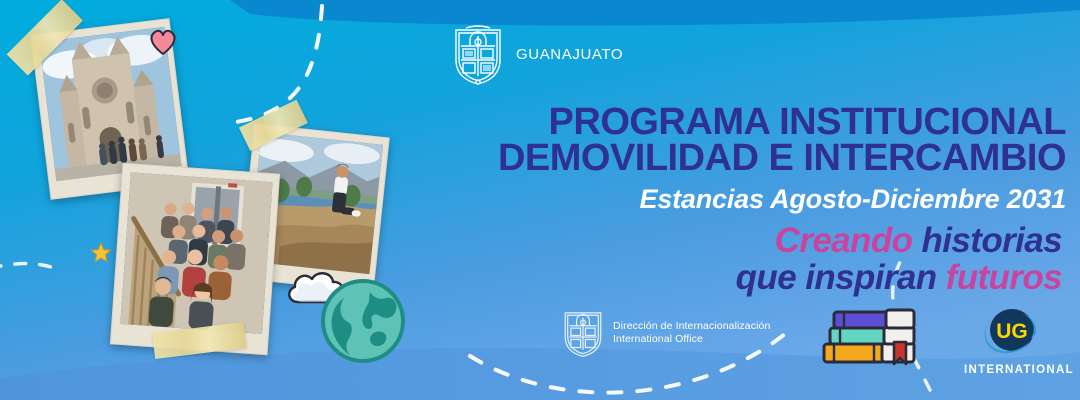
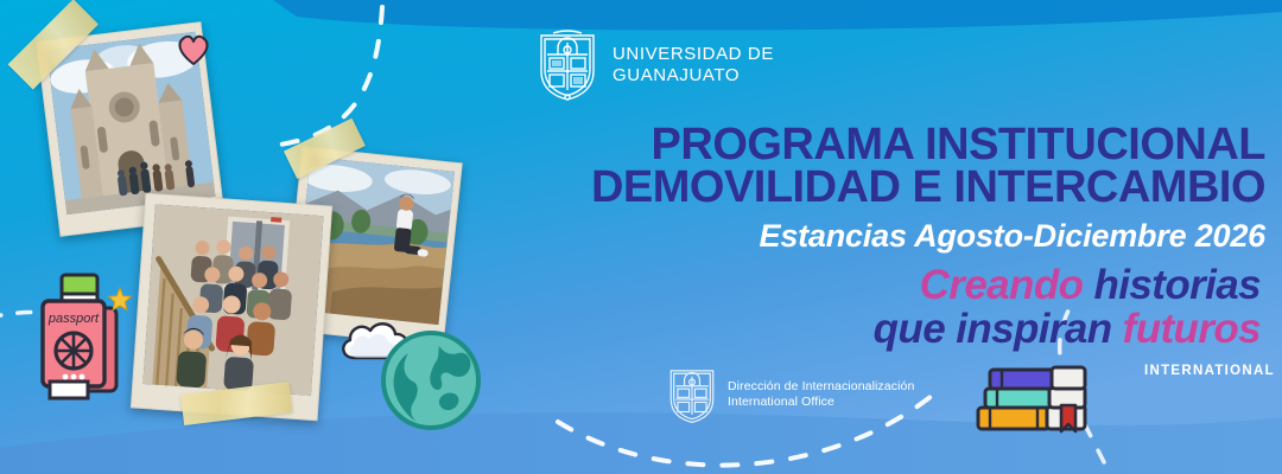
+ passport
+ UNIVERSIDAD DE
  GUANAJUATO
  PROGRAMA INSTITUCIONAL
  DEMOVILIDAD E INTERCAMBIO
- Estancias Agosto-Diciembre 2031
+ Estancias Agosto-Diciembre 2026
  Creando historias
  que inspiran futuros
  Dirección de Internacionalización
  International Office
- UG
  INTERNATIONAL
